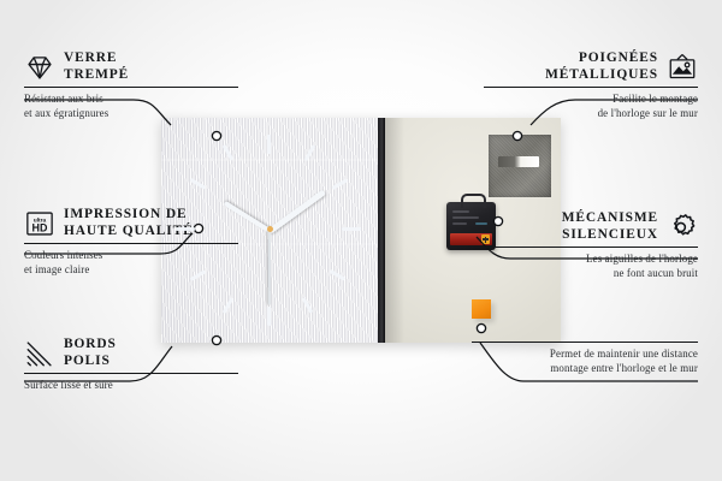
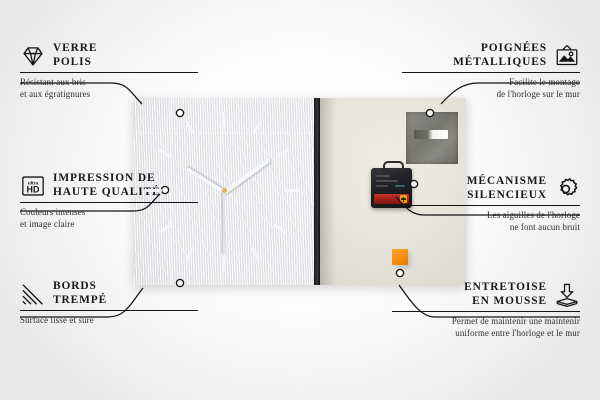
  VERRE
- TREMPÉ
+ POLIS
  Résistant aux bris
  et aux égratignures
  HD
  IMPRESSION DE
  HAUTE QUALITÉ
  Couleurs intenses
  et image claire
  BORDS
- POLIS
+ TREMPÉ
  Surface lisse et sûre
  POIGNÉES
  MÉTALLIQUES
  Facilite le montage
  de l'horloge sur le mur
  MÉCANISME
  SILENCIEUX
  Les aiguilles de l'horloge
  ne font aucun bruit
+ ENTRETOISE
+ EN MOUSSE
- Permet de maintenir une distance
+ Permet de maintenir une maintenir
- montage entre l'horloge et le mur
+ uniforme entre l'horloge et le mur
